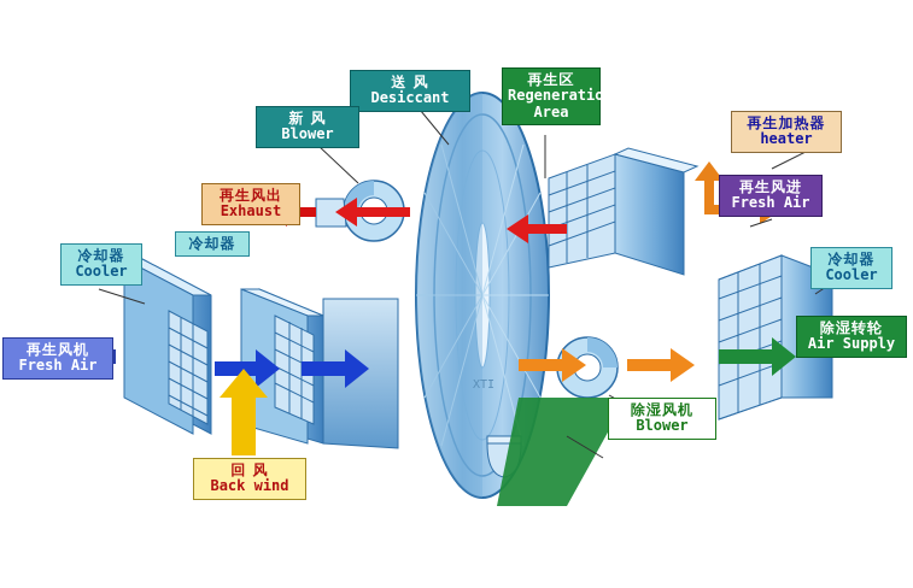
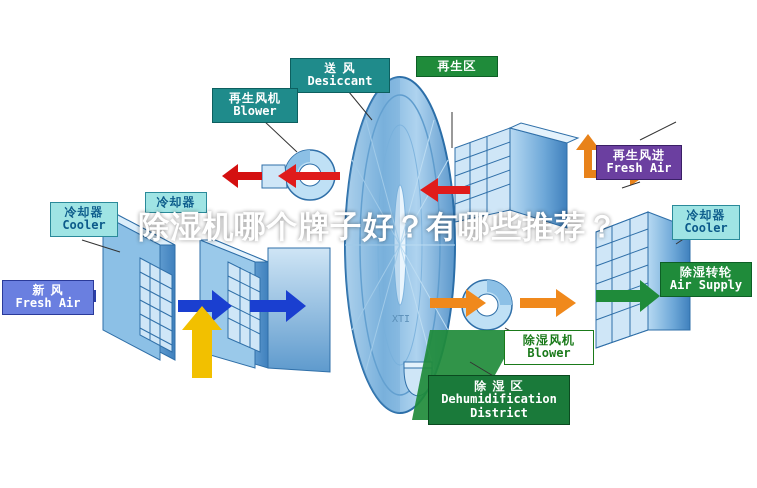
  XTI
  送 风
  Desiccant
  再生区
- Regeneration Area
- 新 风
+ 再生风机
  Blower
- 再生加热器
- heater
- 再生风出
- Exhaust
  再生风进
  Fresh Air
  冷却器
  Cooler
  冷却器
  冷却器
  Cooler
- 再生风机
+ 新 风
  Fresh Air
  除湿转轮
  Air Supply
- 回 风
- Back wind
  除湿风机
  Blower
+ 除 湿 区
+ Dehumidification District
+ 除湿机哪个牌子好？有哪些推荐？
